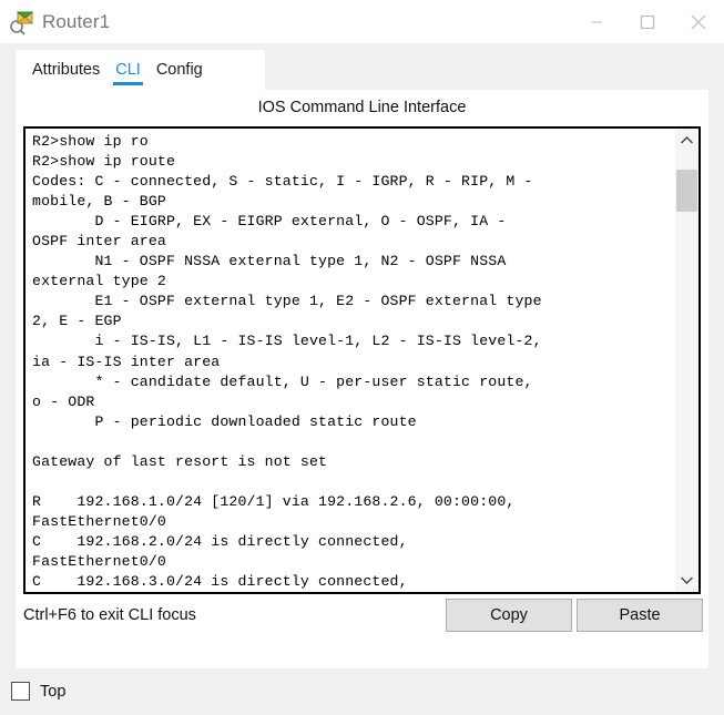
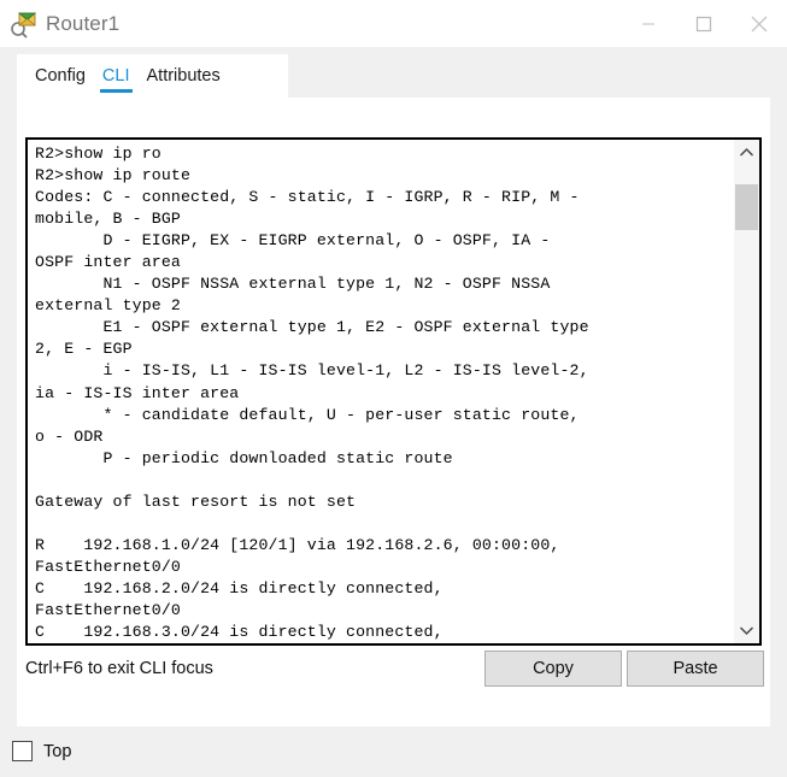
  Router1
- Attributes
+ Config
  CLI
- Config
+ Attributes
- IOS Command Line Interface
  R2>show ip ro
  R2>show ip route
  Codes: C - connected, S - static, I - IGRP, R - RIP, M -
  mobile, B - BGP
  D - EIGRP, EX - EIGRP external, O - OSPF, IA -
  OSPF inter area
  N1 - OSPF NSSA external type 1, N2 - OSPF NSSA
  external type 2
  E1 - OSPF external type 1, E2 - OSPF external type
  2, E - EGP
  i - IS-IS, L1 - IS-IS level-1, L2 - IS-IS level-2,
  ia - IS-IS inter area
  * - candidate default, U - per-user static route,
  o - ODR
  P - periodic downloaded static route
  Gateway of last resort is not set
  R 192.168.1.0/24 [120/1] via 192.168.2.6, 00:00:00,
  FastEthernet0/0
  C 192.168.2.0/24 is directly connected,
  FastEthernet0/0
  C 192.168.3.0/24 is directly connected,
  Ctrl+F6 to exit CLI focus
  Copy
  Paste
  Top
